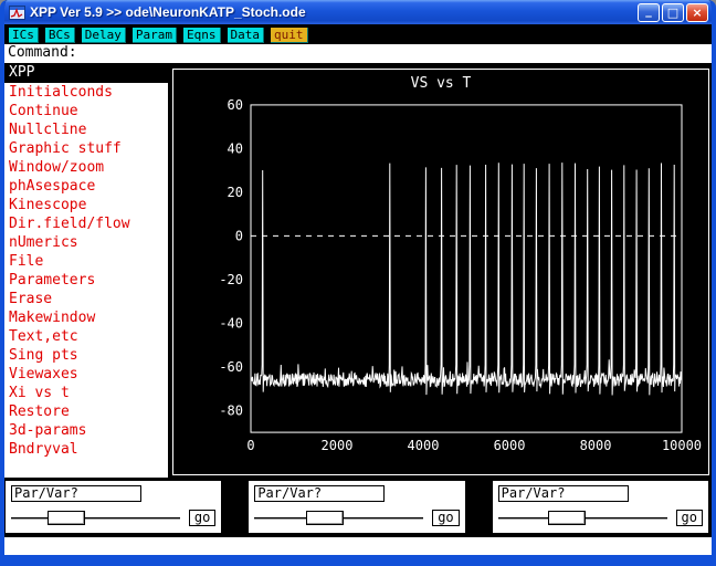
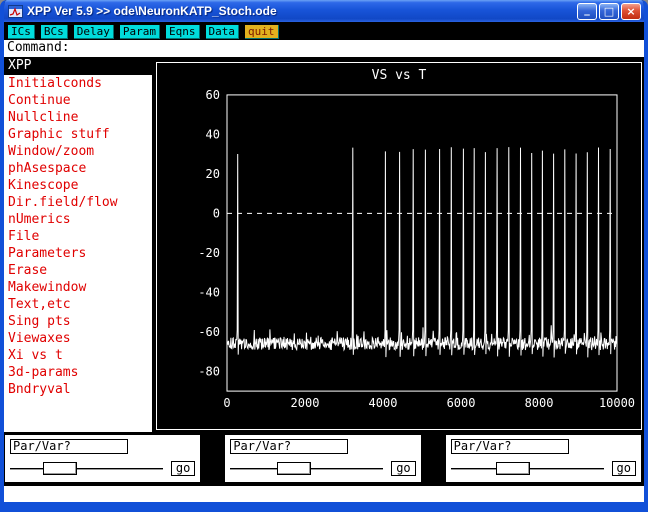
  XPP Ver 5.9 >> ode\NeuronKATP_Stoch.ode
  _
  □
  ×
  ICs
  BCs
  Delay
  Param
  Eqns
  Data
  quit
  Command:
  XPP
  Initialconds
  Continue
  Nullcline
  Graphic stuff
  Window/zoom
  phAsespace
  Kinescope
  Dir.field/flow
  nUmerics
  File
  Parameters
  Erase
  Makewindow
  Text,etc
  Sing pts
  Viewaxes
  Xi vs t
- Restore
  3d-params
  Bndryval
  VS vs T
  60
  40
  20
  0
  -20
  -40
  -60
  -80
  0
  2000
  4000
  6000
  8000
  10000
  Par/Var?
  go
  Par/Var?
  go
  Par/Var?
  go
